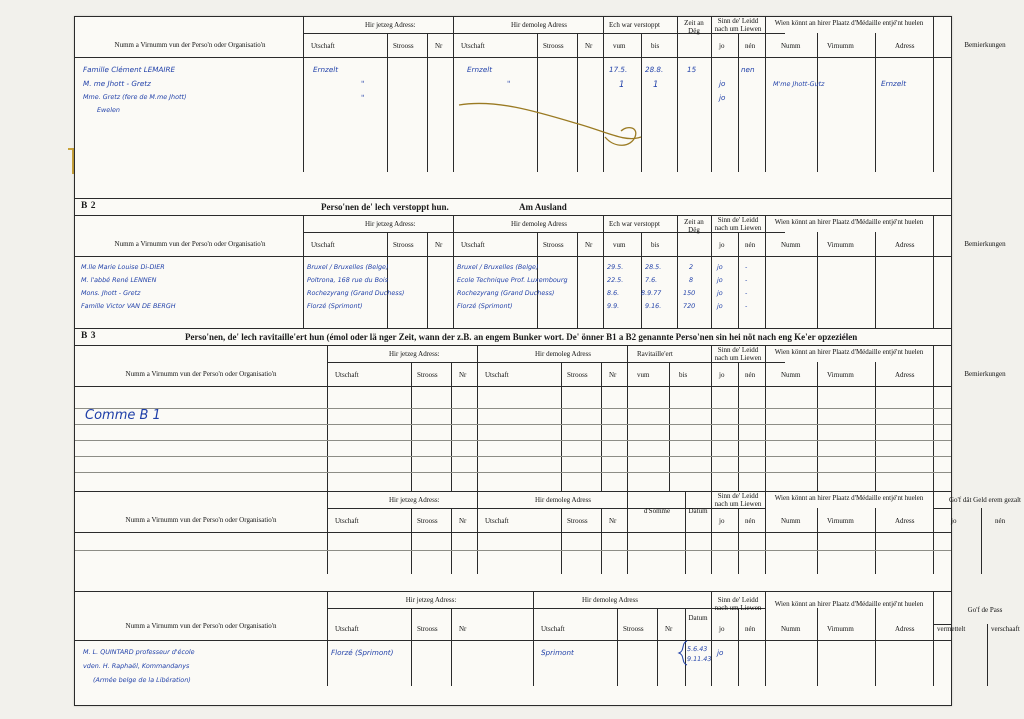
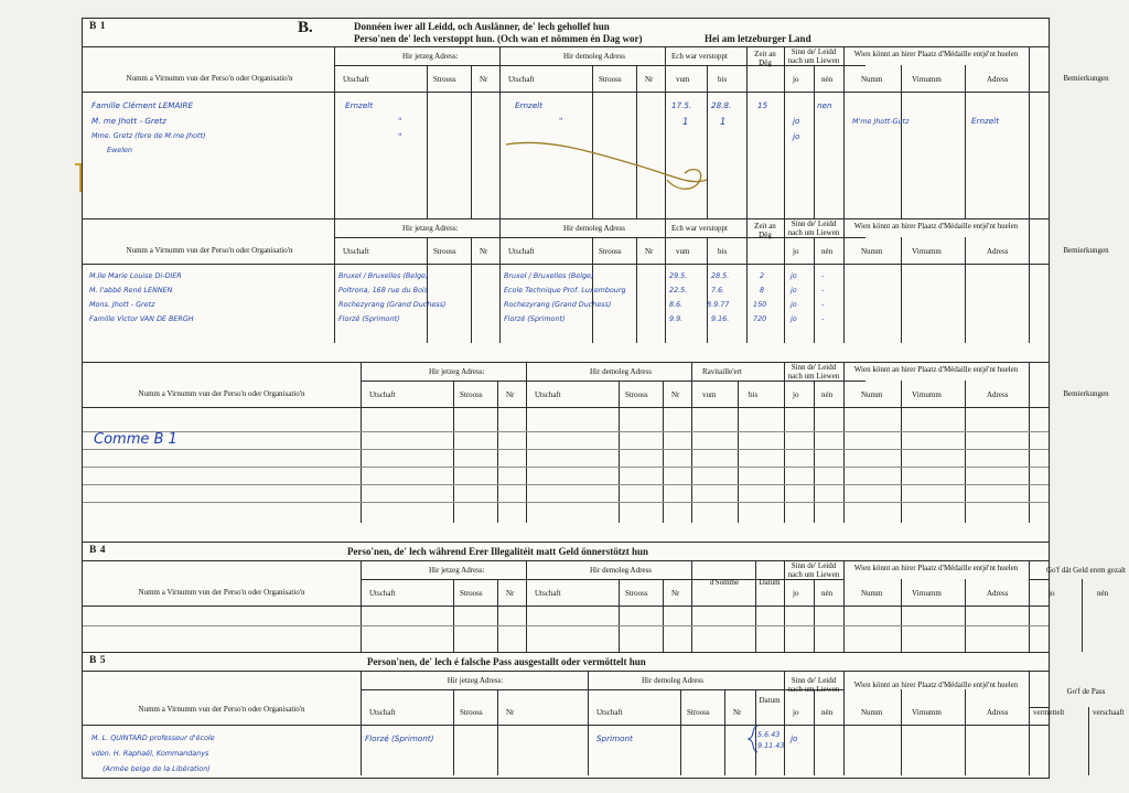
+ B 1
+ B.
+ Donnéen iwer all Leidd, och Auslänner, de' lech gehollef hun
+ Perso'nen de' lech verstoppt hun. (Och wan et nömmen én Dag wor)
+ Hei am letzeburger Land
  Numm a Virnumm vun der Perso'n oder Organisatio'n
  Hir jetzeg Adress:
  Hir demoleg Adress
  Ech war verstoppt
  Zeit an Dëg
  Sinn de' Leidd nach um Liewen
  Wien könnt an hirer Plaatz d'Médaille entjé'nt huelen
  Bemierkungen
  Utschaft
  Strooss
  Nr
  Utschaft
  Strooss
  Nr
  vum
  bis
  jo
  nén
  Numm
  Virnumm
  Adress
  Famille Clément LEMAIRE
  M. me Jhott - Gretz
  Mme. Gretz (fere de M.me Jhott)
  Ewelen
  Ernzelt
  "
  "
  Ernzelt
  "
  17.5.
  28.8.
  1
  1
  15
  nen
  jo
  jo
  M'me Jhott-Gutz
  Ernzelt
- B 2
- Perso'nen de' lech verstoppt hun.
- Am Ausland
  Numm a Virnumm vun der Perso'n oder Organisatio'n
  Hir jetzeg Adress:
  Hir demoleg Adress
  Ech war verstoppt
  Zeit an Dëg
  Sinn de' Leidd nach um Liewen
  Wien könnt an hirer Plaatz d'Médaille entjé'nt huelen
  Bemierkungen
  Utschaft
  Strooss
  Nr
  Utschaft
  Strooss
  Nr
  vum
  bis
  jo
  nén
  Numm
  Virnumm
  Adress
  M.lle Marie Louise Di-DIER
  M. l'abbé René LENNEN
  Mons. Jhott - Gretz
  Famille Victor VAN DE BERGH
  Bruxel / Bruxelles (Belge)
  Poltrona, 168 rue du Bois
  Rochezyrang (Grand Duchess)
  Florzé (Sprimont)
  Bruxel / Bruxelles (Belge)
  Ecole Technique Prof. Luxembourg
  Rochezyrang (Grand Duchess)
  Florzé (Sprimont)
  29.5.
  28.5.
  22.5.
  7.6.
  8.6.
  8.9.77
  9.9.
  9.16.
  2
  8
  150
  720
  jo
  jo
  jo
  jo
  -
  -
  -
  -
- B 3
- Perso'nen, de' lech ravitaille'ert hun (émol oder lä nger Zeit, wann der z.B. an engem Bunker wort. De' önner B1 a B2 genannte Perso'nen sin hei nöt nach eng Ke'er opzeziélen
  Numm a Virnumm vun der Perso'n oder Organisatio'n
  Hir jetzeg Adress:
  Hir demoleg Adress
  Ravitaille'ert
  Sinn de' Leidd nach um Liewen
  Wien könnt an hirer Plaatz d'Médaille entjé'nt huelen
  Bemierkungen
  Utschaft
  Strooss
  Nr
  Utschaft
  Strooss
  Nr
  vum
  bis
  jo
  nén
  Numm
  Virnumm
  Adress
  Comme B 1
+ B 4
+ Perso'nen, de' lech während Erer Illegalitéit matt Geld önnerstötzt hun
  Numm a Virnumm vun der Perso'n oder Organisatio'n
  Hir jetzeg Adress:
  Hir demoleg Adress
  d'Somme
  Datum
  Sinn de' Leidd nach um Liewen
  Wien könnt an hirer Plaatz d'Médaille entjé'nt huelen
  Go'f dät Geld erem gezalt
  Utschaft
  Strooss
  Nr
  Utschaft
  Strooss
  Nr
  jo
  nén
  Numm
  Virnumm
  Adress
  jo
  nén
+ B 5
+ Person'nen, de' lech é falsche Pass ausgestallt oder vermöttelt hun
  Numm a Virnumm vun der Perso'n oder Organisatio'n
  Hir jetzeg Adress:
  Hir demoleg Adress
  Datum
  Sinn de' Leidd nach um Liewen
  Wien könnt an hirer Plaatz d'Médaille entjé'nt huelen
  Go'f de Pass
  Utschaft
  Strooss
  Nr
  Utschaft
  Strooss
  Nr
  jo
  nén
  Numm
  Virnumm
  Adress
  vermettelt
  verschaaft
  M. L. QUINTARD professeur d'école
  vden. H. Raphaël, Kommandanys
  (Armée belge de la Libération)
  Florzé (Sprimont)
  Sprimont
  5.6.43
  9.11.43
  jo
